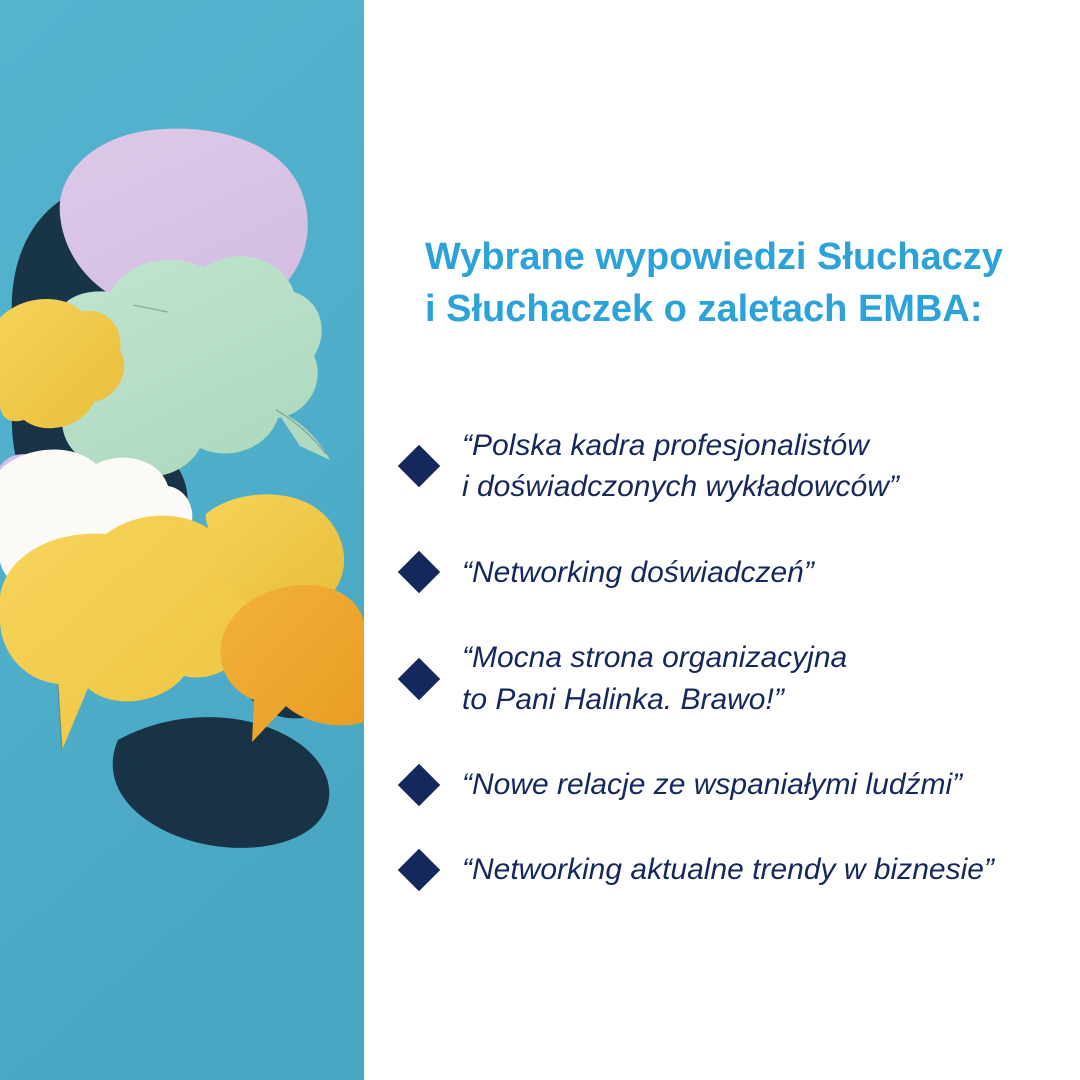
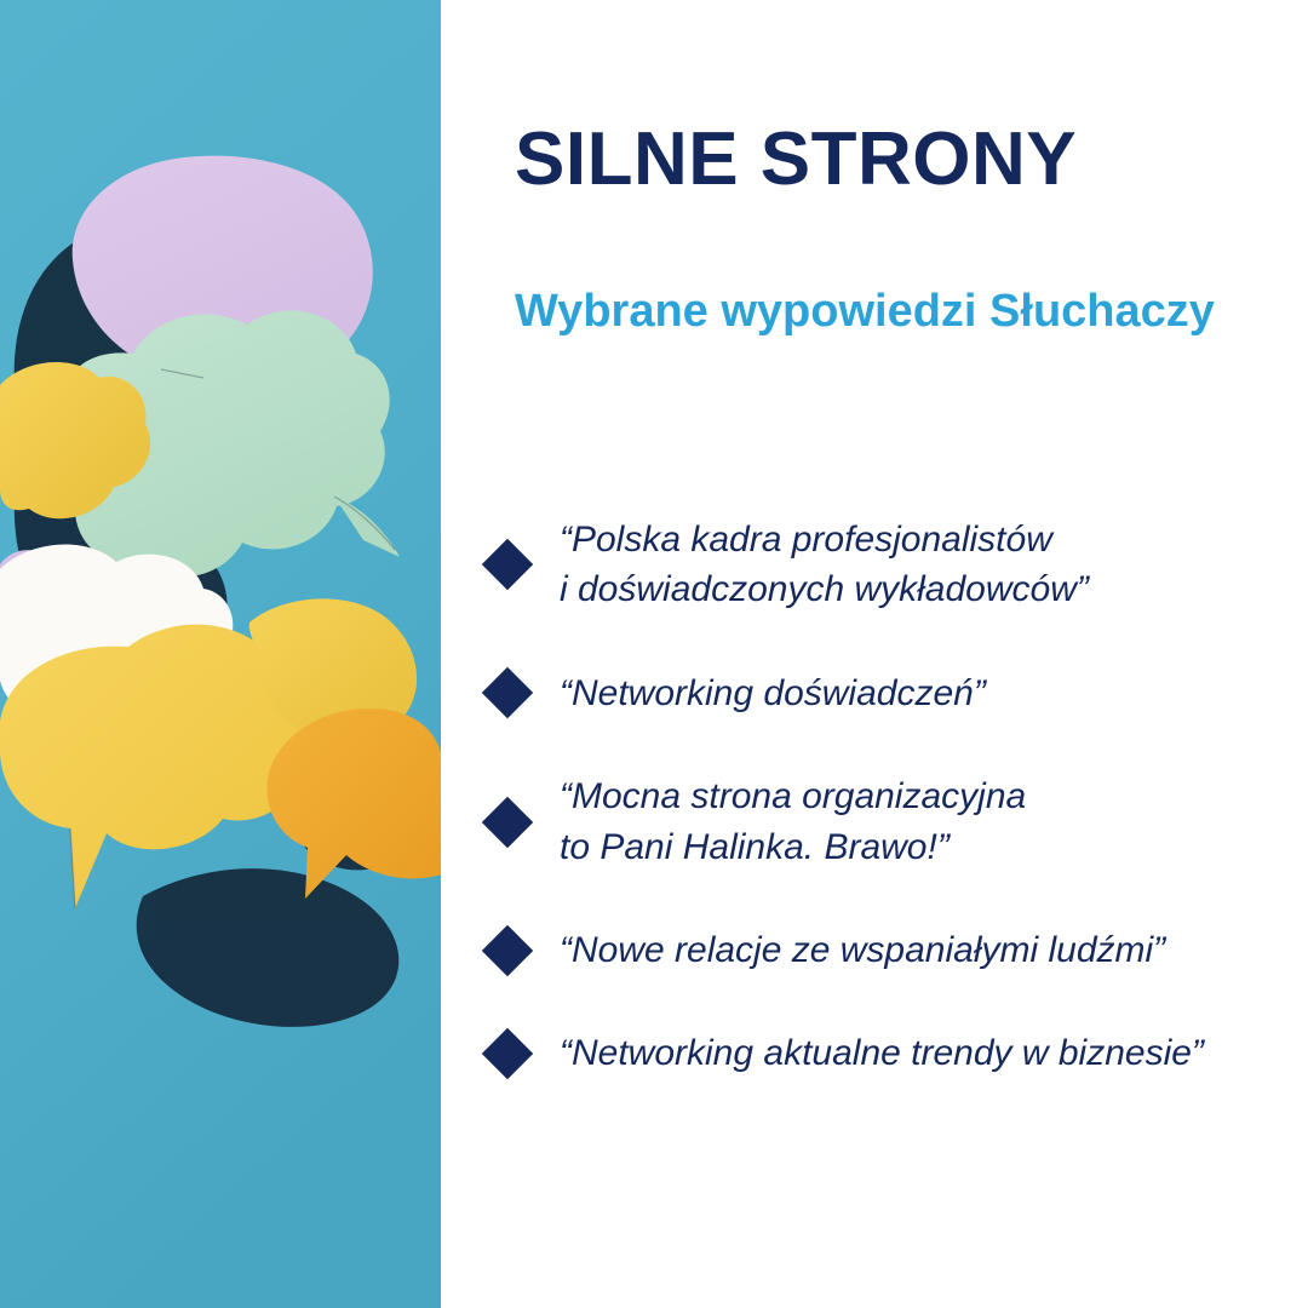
+ SILNE STRONY
  Wybrane wypowiedzi Słuchaczy
- i Słuchaczek o zaletach EMBA:
  “Polska kadra profesjonalistów
  i doświadczonych wykładowców”
  “Networking doświadczeń”
  “Mocna strona organizacyjna
  to Pani Halinka. Brawo!”
  “Nowe relacje ze wspaniałymi ludźmi”
  “Networking aktualne trendy w biznesie”
